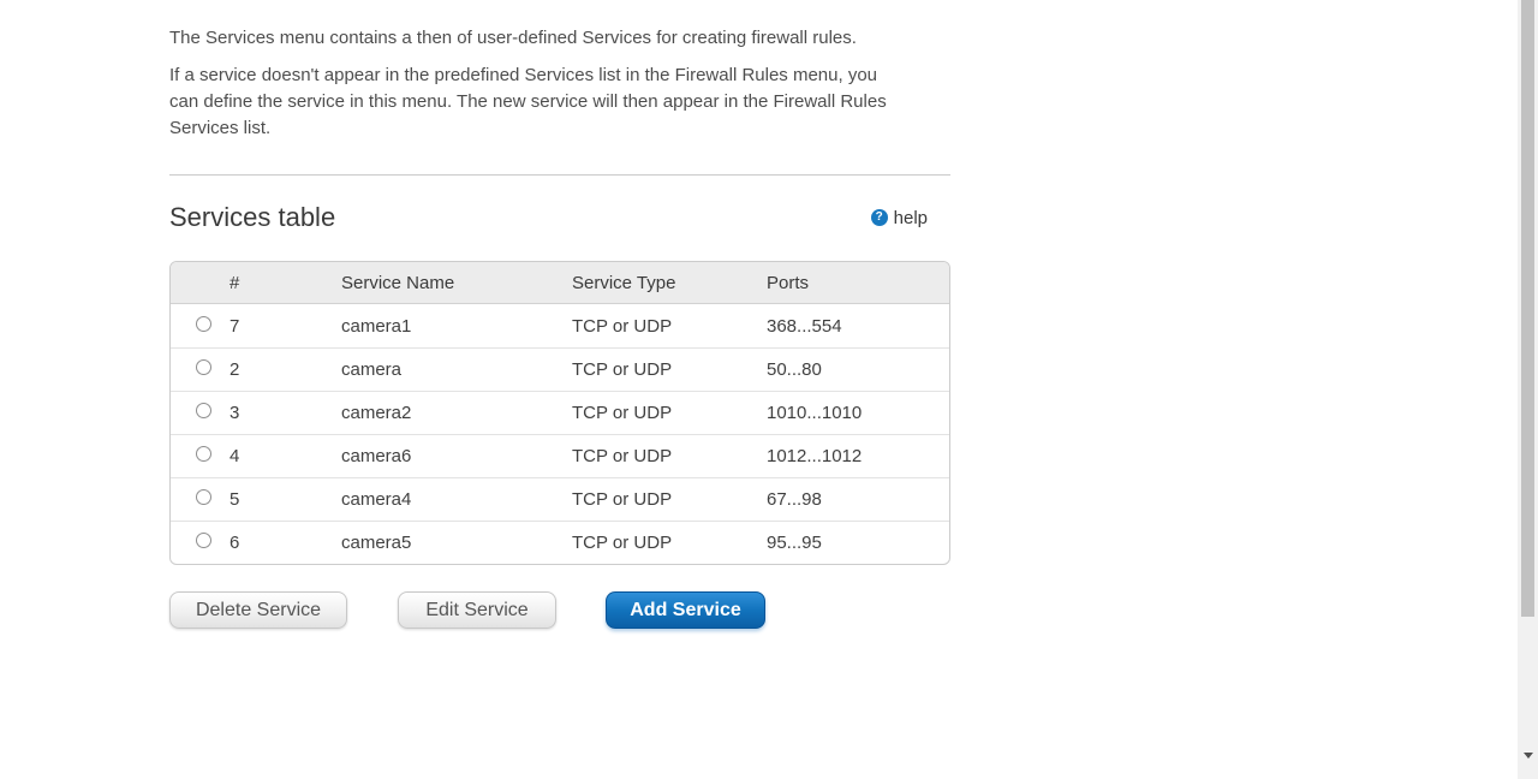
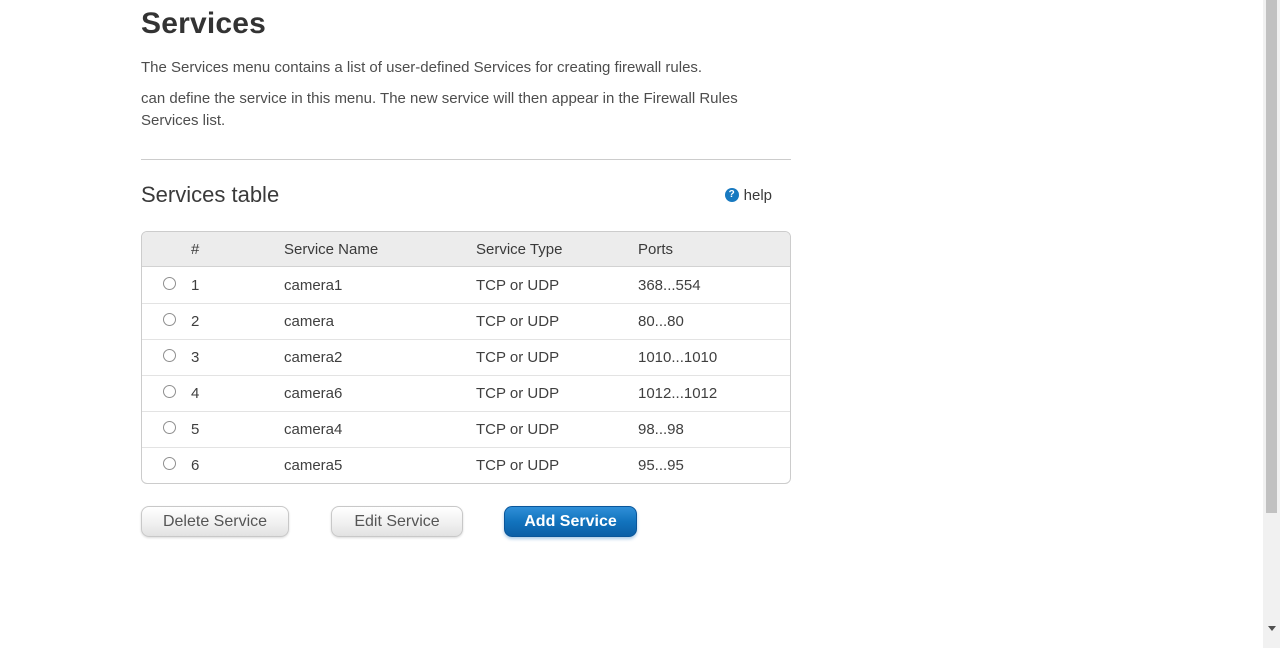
+ Services
- The Services menu contains a then of user-defined Services for creating firewall rules.
+ The Services menu contains a list of user-defined Services for creating firewall rules.
- If a service doesn't appear in the predefined Services list in the Firewall Rules menu, you
  can define the service in this menu. The new service will then appear in the Firewall Rules
  Services list.
  Services table
  ?
  help
  #
  Service Name
  Service Type
  Ports
- 7
+ 1
  camera1
  TCP or UDP
  368...554
  2
  camera
  TCP or UDP
- 50...80
+ 80...80
  3
  camera2
  TCP or UDP
  1010...1010
  4
  camera6
  TCP or UDP
  1012...1012
  5
  camera4
  TCP or UDP
- 67...98
+ 98...98
  6
  camera5
  TCP or UDP
  95...95
  Delete Service
  Edit Service
  Add Service
